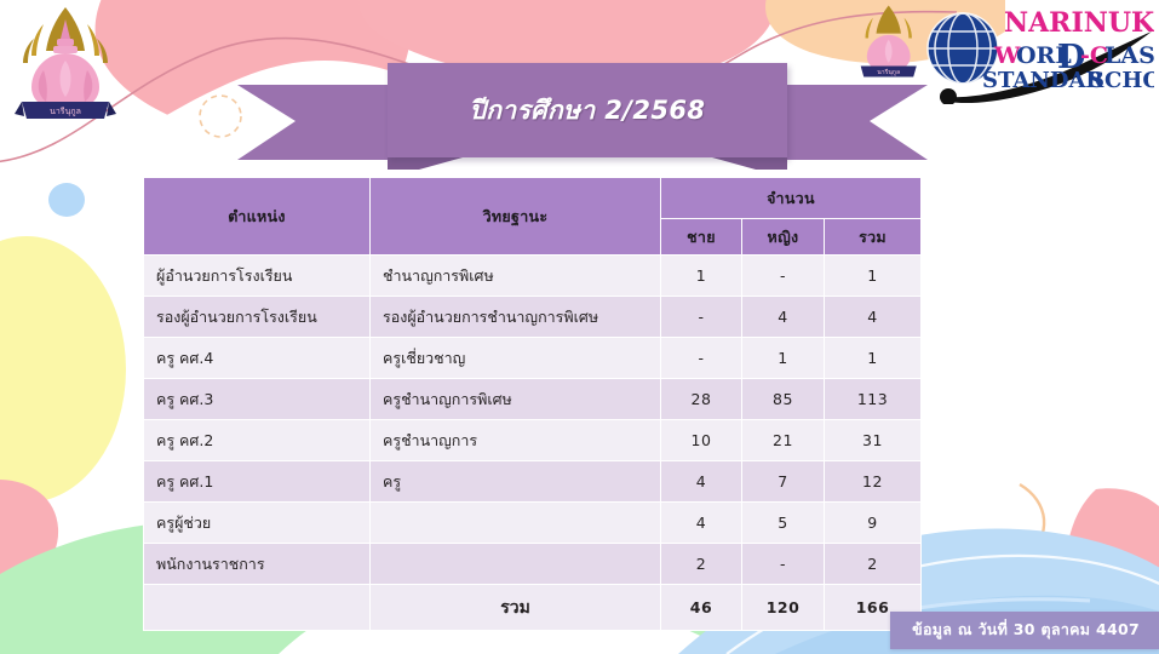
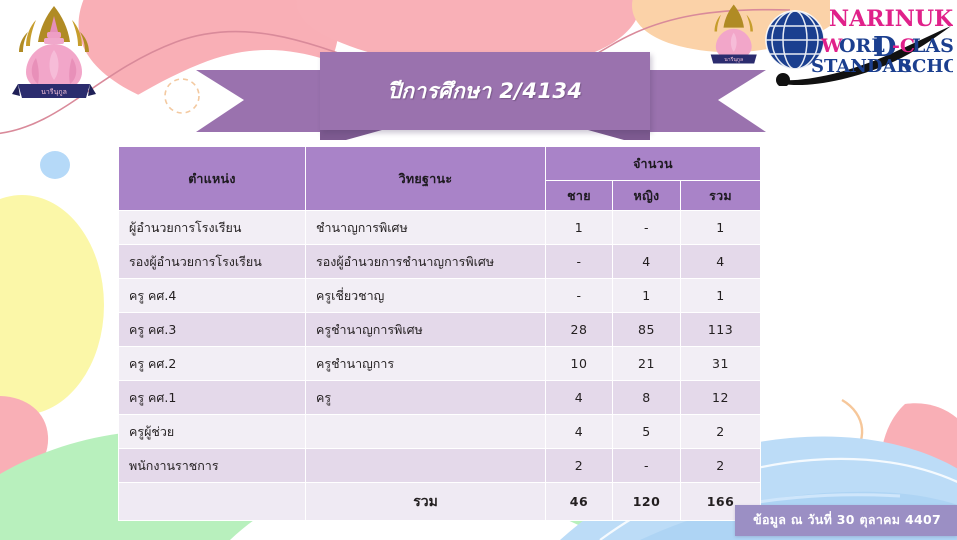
  นารีนุกูล
  NARINUK
  W
  ORL
  D
  -C
  LAS
  STANDAR
- ปีการศึกษา 2/2568
+ ปีการศึกษา 2/4134
  ตำแหน่ง	วิทยฐานะ	จำนวน
  ชาย	หญิง	รวม
  ผู้อำนวยการโรงเรียน	ชำนาญการพิเศษ	1	-	1
  รองผู้อำนวยการโรงเรียน	รองผู้อำนวยการชำนาญการพิเศษ	-	4	4
  ครู คศ.4	ครูเชี่ยวชาญ	-	1	1
  ครู คศ.3	ครูชำนาญการพิเศษ	28	85	113
  ครู คศ.2	ครูชำนาญการ	10	21	31
- ครู คศ.1	ครู	4	7	12
+ ครู คศ.1	ครู	4	8	12
- ครูผู้ช่วย		4	5	9
+ ครูผู้ช่วย		4	5	2
  พนักงานราชการ		2	-	2
  	รวม	46	120	166
  ข้อมูล ณ วันที่ 30 ตุลาคม 4407
